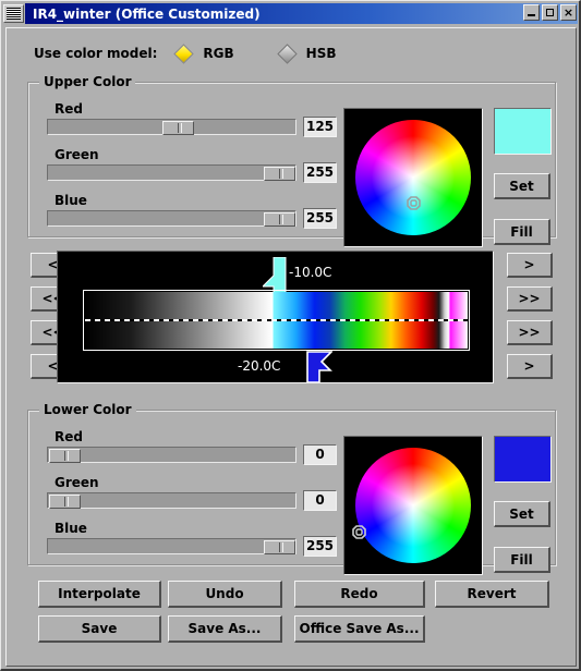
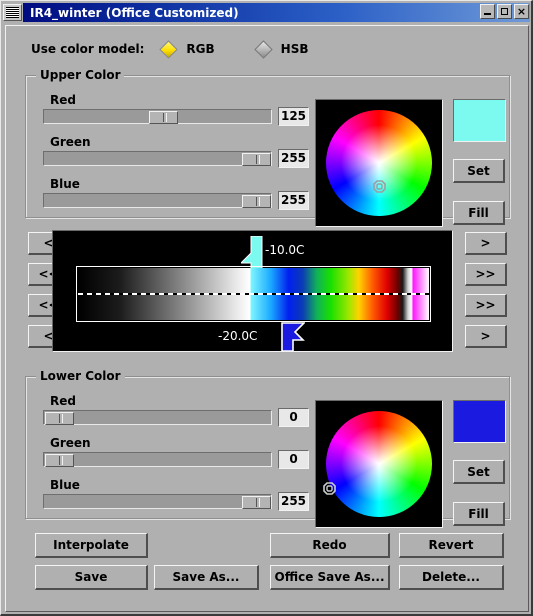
  IR4_winter (Office Customized)
  ×
  Use color model:
  RGB
  HSB
  Upper Color
  Red
  125
  Green
  255
  Blue
  255
  Set
  Fill
  <
  <
  -10.0C
  -20.0C
  >
  >>
  >>
  >
  Lower Color
  Red
  0
  Green
  0
  Blue
  255
  Set
  Fill
  Interpolate
- Undo
  Redo
  Revert
  Save
  Save As...
  Office Save As...
+ Delete...
